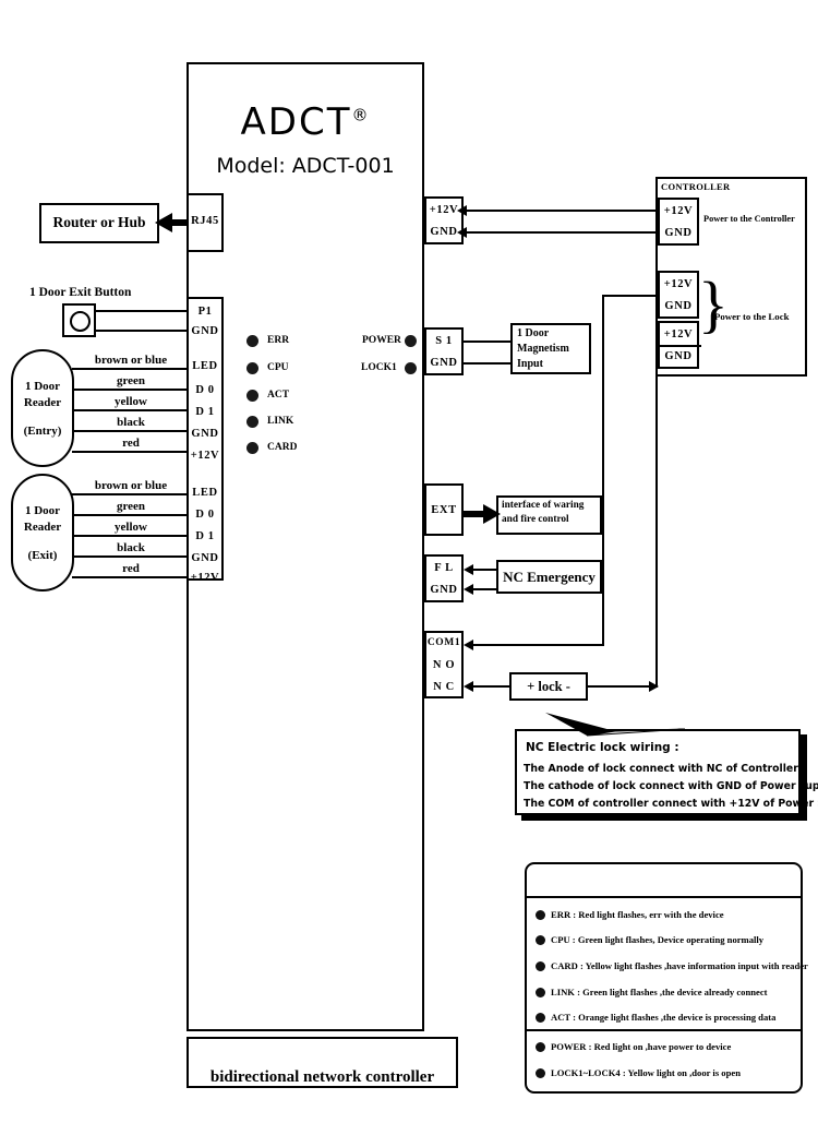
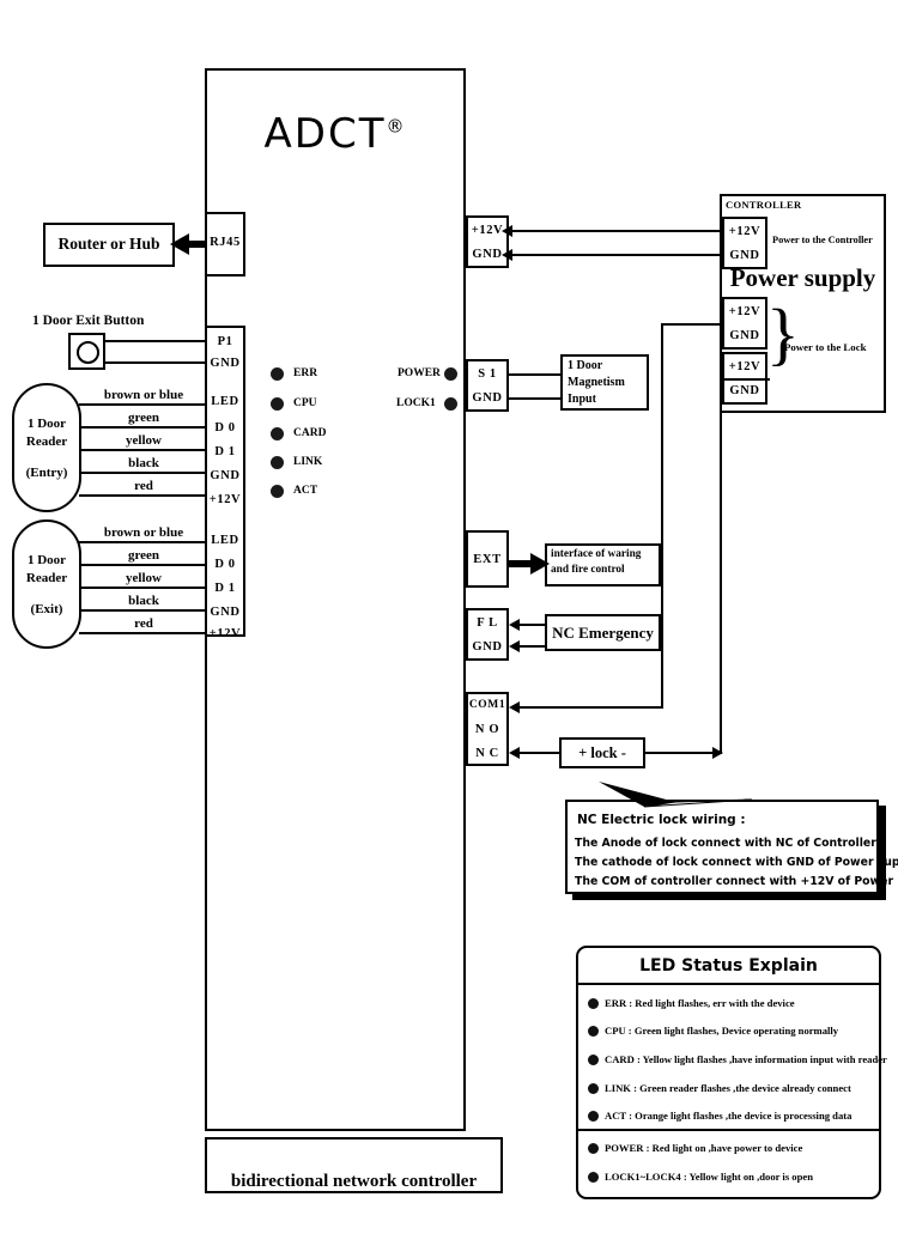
  ADCT®
- Model: ADCT-001
  Router or Hub
  RJ45
  1 Door Exit Button
  P1
  GND
  LED
  D 0
  D 1
  GND
  +12V
  LED
  D 0
  D 1
  GND
  +12V
  1 Door
  Reader
  (Entry)
  brown or blue
  green
  yellow
  black
  red
  1 Door
  Reader
  (Exit)
  brown or blue
  green
  yellow
  black
  red
  ERR
  CPU
- ACT
+ CARD
  LINK
- CARD
+ ACT
  POWER
  LOCK1
  +12V
  GND
  S 1
  GND
  EXT
  F L
  GND
  COM1
  N O
  N C
  CONTROLLER
  +12V
  GND
  Power to the Controller
+ Power supply
  +12V
  GND
  +12V
  GND
  }
  Power to the Lock
  1 Door
  Magnetism
  Input
  interface of waring
  and fire control
  NC Emergency
  + lock -
  NC Electric lock wiring :
  The Anode of lock connect with NC of Controller
  The cathode of lock connect with GND of Power sup
  The COM of controller connect with +12V of Power
+ LED Status Explain
  ERR : Red light flashes, err with the device
  CPU : Green light flashes, Device operating normally
  CARD : Yellow light flashes ,have information input with reader
- LINK : Green light flashes ,the device already connect
+ LINK : Green reader flashes ,the device already connect
  ACT : Orange light flashes ,the device is processing data
  POWER : Red light on ,have power to device
  LOCK1~LOCK4 : Yellow light on ,door is open
  bidirectional network controller
